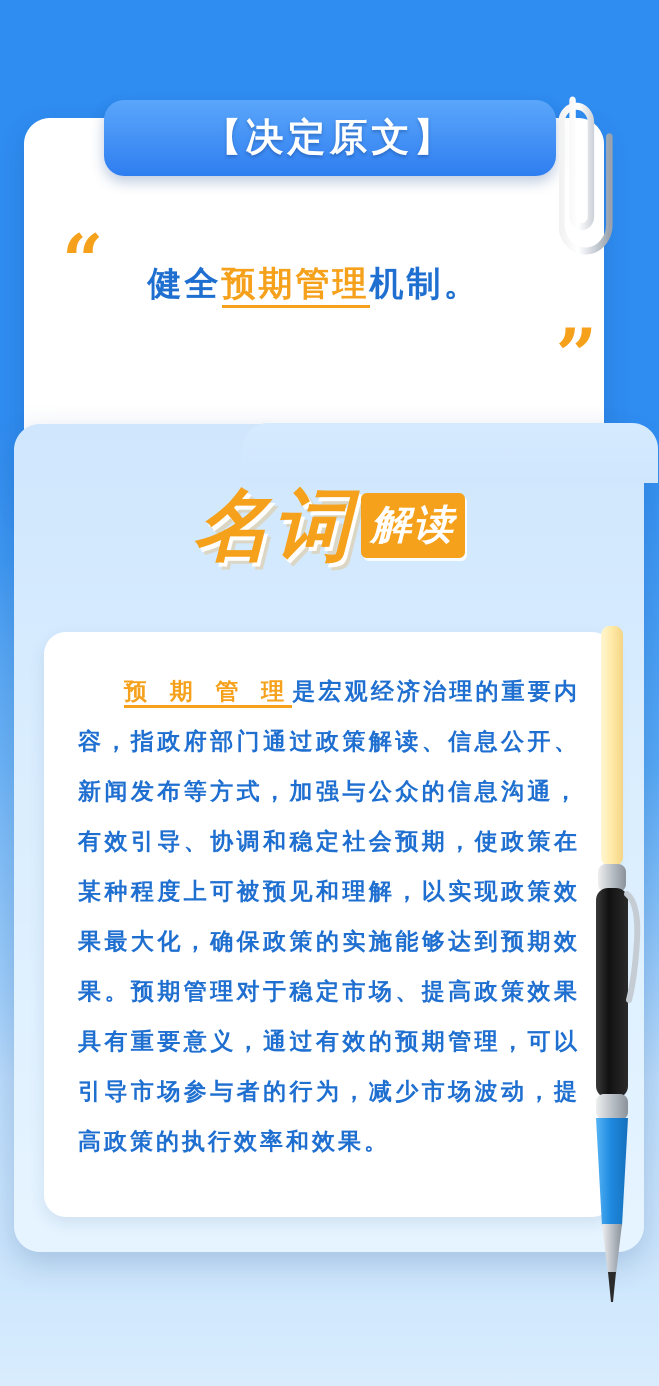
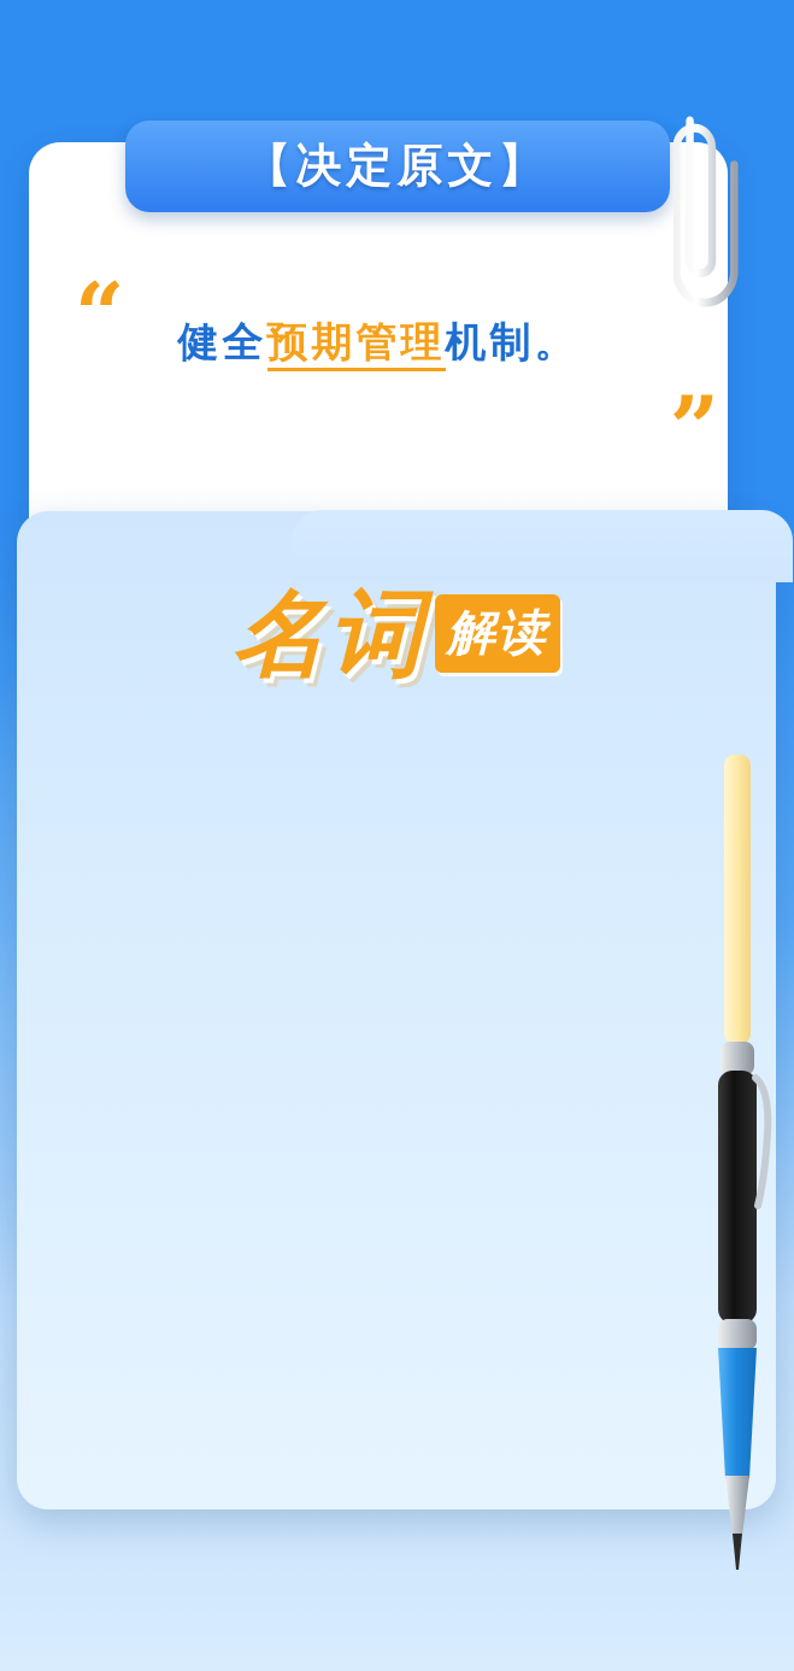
  【决定原文】
  “
  ”
  健全预期管理机制。
  名词 解读
- 预 期 管 理是宏观经济治理的重要内容，指政府部门通过政策解读、信息公开、新闻发布等方式，加强与公众的信息沟通，有效引导、协调和稳定社会预期，使政策在某种程度上可被预见和理解，以实现政策效果最大化，确保政策的实施能够达到预期效果。预期管理对于稳定市场、提高政策效果具有重要意义，通过有效的预期管理，可以引导市场参与者的行为，减少市场波动，提高政策的执行效率和效果。
